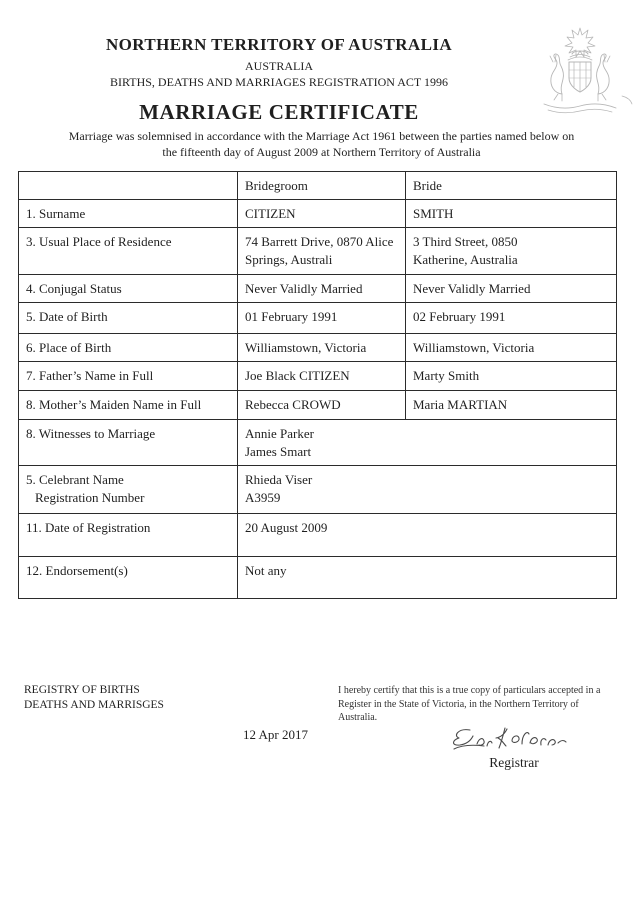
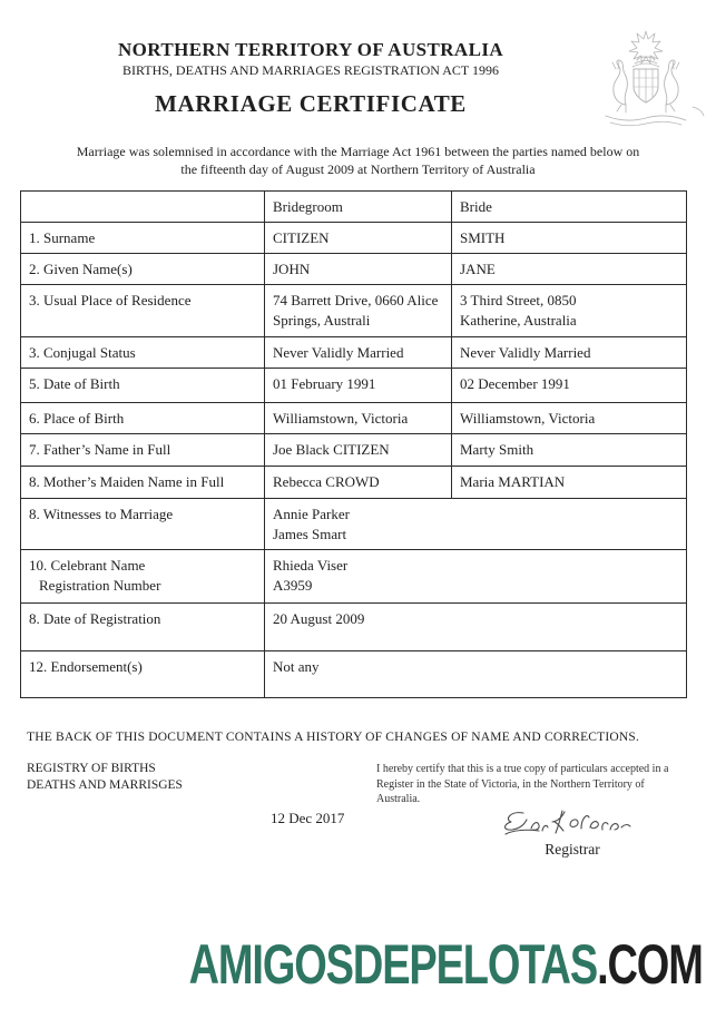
  NORTHERN TERRITORY OF AUSTRALIA
- AUSTRALIA
  BIRTHS, DEATHS AND MARRIAGES REGISTRATION ACT 1996
  MARRIAGE CERTIFICATE
  Marriage was solemnised in accordance with the Marriage Act 1961 between the parties named below on
  the fifteenth day of August 2009 at Northern Territory of Australia
  	Bridegroom	Bride
  1. Surname	CITIZEN	SMITH
+ 2. Given Name(s)	JOHN	JANE
- 3. Usual Place of Residence	74 Barrett Drive, 0870 Alice Springs, Australi	3 Third Street, 0850 Katherine, Australia
+ 3. Usual Place of Residence	74 Barrett Drive, 0660 Alice Springs, Australi	3 Third Street, 0850 Katherine, Australia
- 4. Conjugal Status	Never Validly Married	Never Validly Married
+ 3. Conjugal Status	Never Validly Married	Never Validly Married
- 5. Date of Birth	01 February 1991	02 February 1991
+ 5. Date of Birth	01 February 1991	02 December 1991
  6. Place of Birth	Williamstown, Victoria	Williamstown, Victoria
  7. Father’s Name in Full	Joe Black CITIZEN	Marty Smith
  8. Mother’s Maiden Name in Full	Rebecca CROWD	Maria MARTIAN
  8. Witnesses to Marriage	Annie Parker James Smart
- 5. Celebrant Name Registration Number	Rhieda Viser A3959
+ 10. Celebrant Name Registration Number	Rhieda Viser A3959
- 11. Date of Registration	20 August 2009
+ 8. Date of Registration	20 August 2009
  12. Endorsement(s)	Not any
+ THE BACK OF THIS DOCUMENT CONTAINS A HISTORY OF CHANGES OF NAME AND CORRECTIONS.
  REGISTRY OF BIRTHS
  DEATHS AND MARRISGES
  I hereby certify that this is a true copy of particulars accepted in a Register in the State of Victoria, in the Northern Territory of Australia.
- 12 Apr 2017
+ 12 Dec 2017
  Registrar
+ AMIGOSDEPELOTAS.COM
